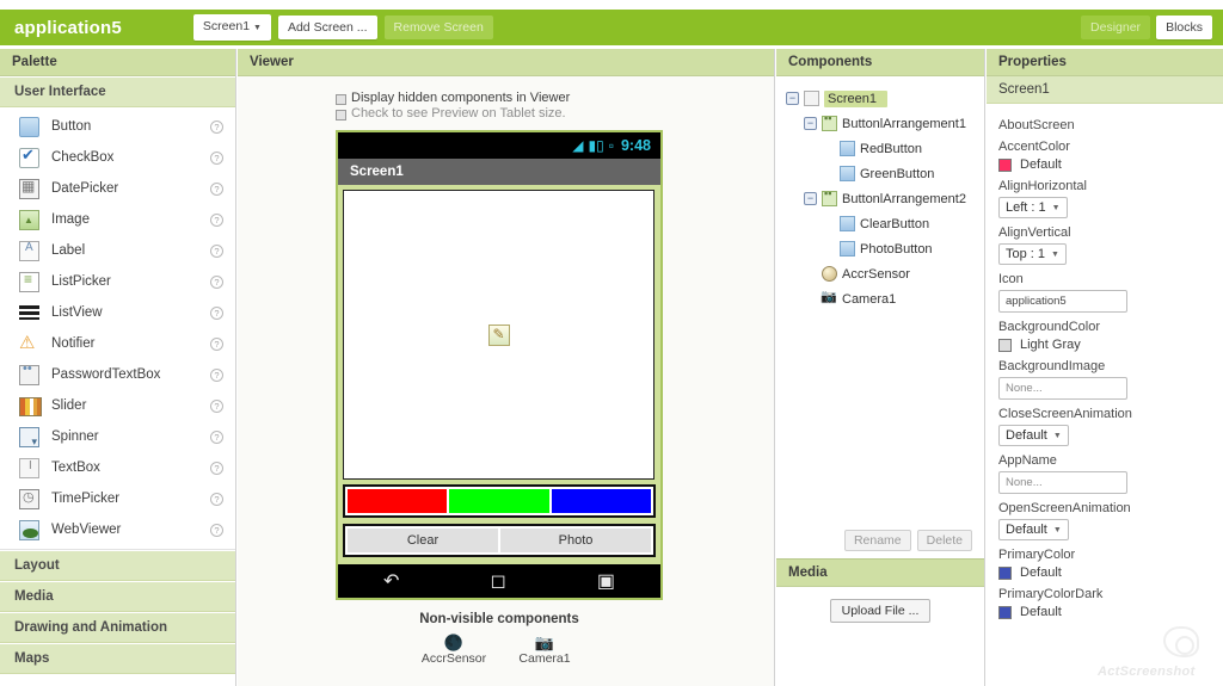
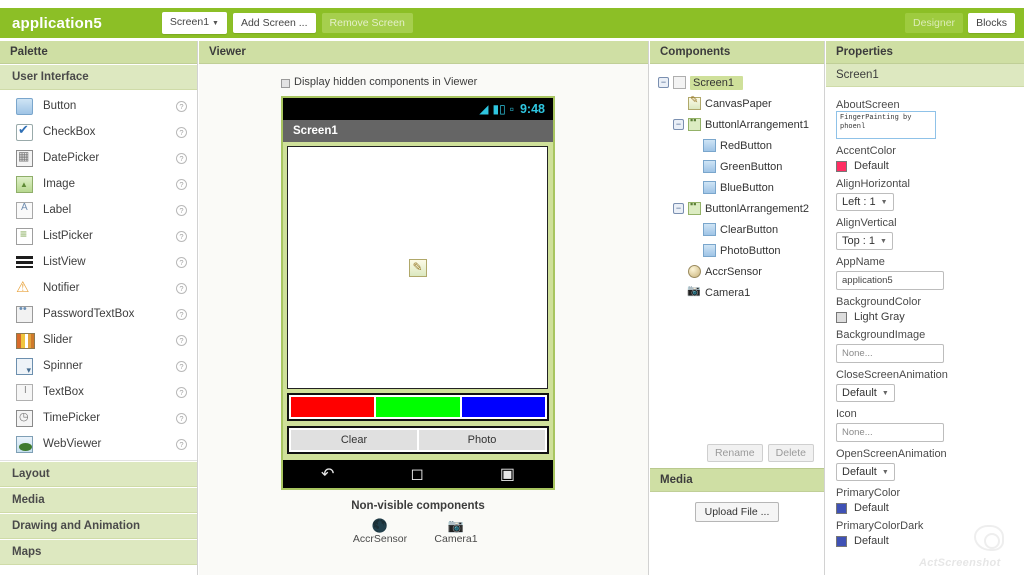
  application5
  Screen1
  Add Screen ...
  Remove Screen
  Designer
  Blocks
  Palette
  User Interface
  Button
  ?
  CheckBox
  ?
  DatePicker
  ?
  Image
  ?
  Label
  ?
  ListPicker
  ?
  ListView
  ?
  Notifier
  ?
  PasswordTextBox
  ?
  Slider
  ?
  Spinner
  ?
  TextBox
  ?
  TimePicker
  ?
  WebViewer
  ?
  Layout
  Media
  Drawing and Animation
  Maps
  Viewer
  Display hidden components in Viewer
- Check to see Preview on Tablet size.
  ◢
  ▮▯
  ▫
  9:48
  Screen1
  Clear
  Photo
  ↶
  ◻
  ▣
  Non-visible components
  🌑
  AccrSensor
  📷
  Camera1
  Components
  −
  Screen1
+ CanvasPaper
  −
  ButtonlArrangement1
  RedButton
  GreenButton
+ BlueButton
  −
  ButtonlArrangement2
  ClearButton
  PhotoButton
  AccrSensor
  Camera1
  Rename
  Delete
  Media
  Upload File ...
  Properties
  Screen1
  AboutScreen
+ FingerPainting by phoenl
  AccentColor
  Default
  AlignHorizontal
  Left : 1
  AlignVertical
  Top : 1
- Icon
+ AppName
  application5
  BackgroundColor
  Light Gray
  BackgroundImage
  None...
  CloseScreenAnimation
  Default
- AppName
+ Icon
  None...
  OpenScreenAnimation
  Default
  PrimaryColor
  Default
  PrimaryColorDark
  Default
  ActScreenshot
